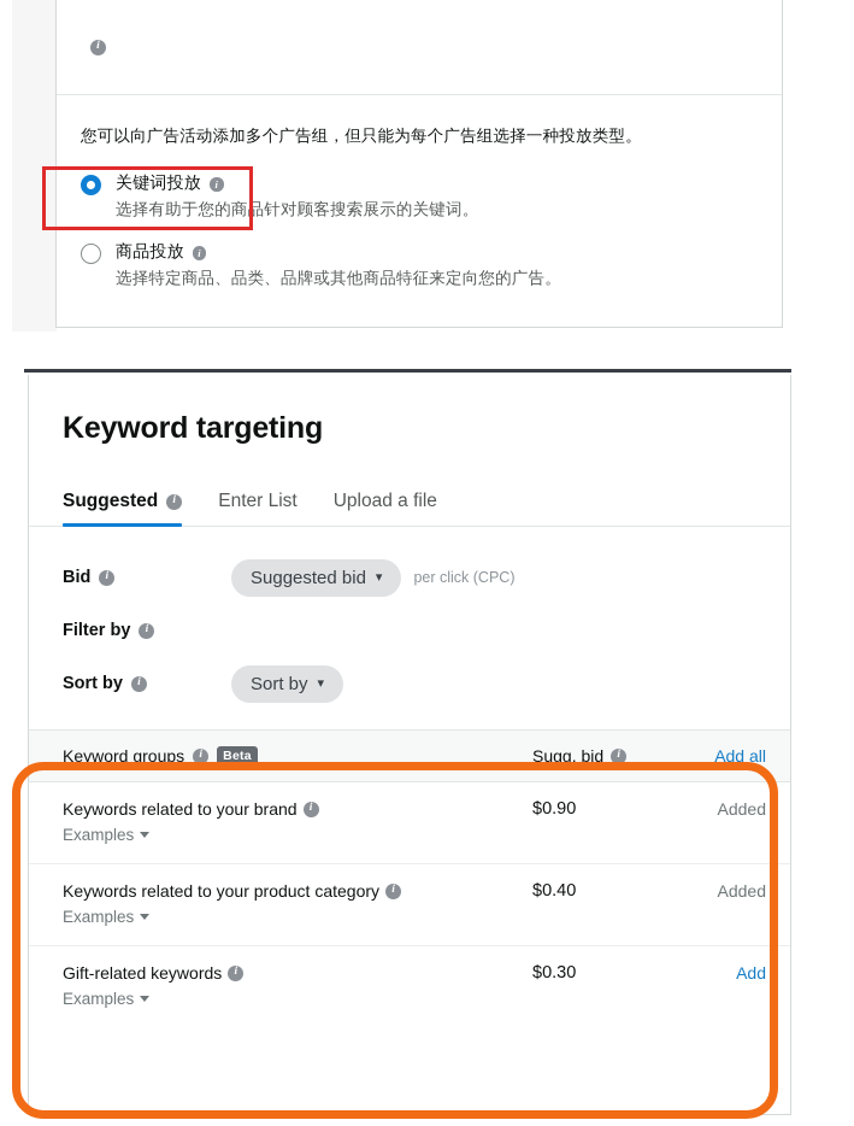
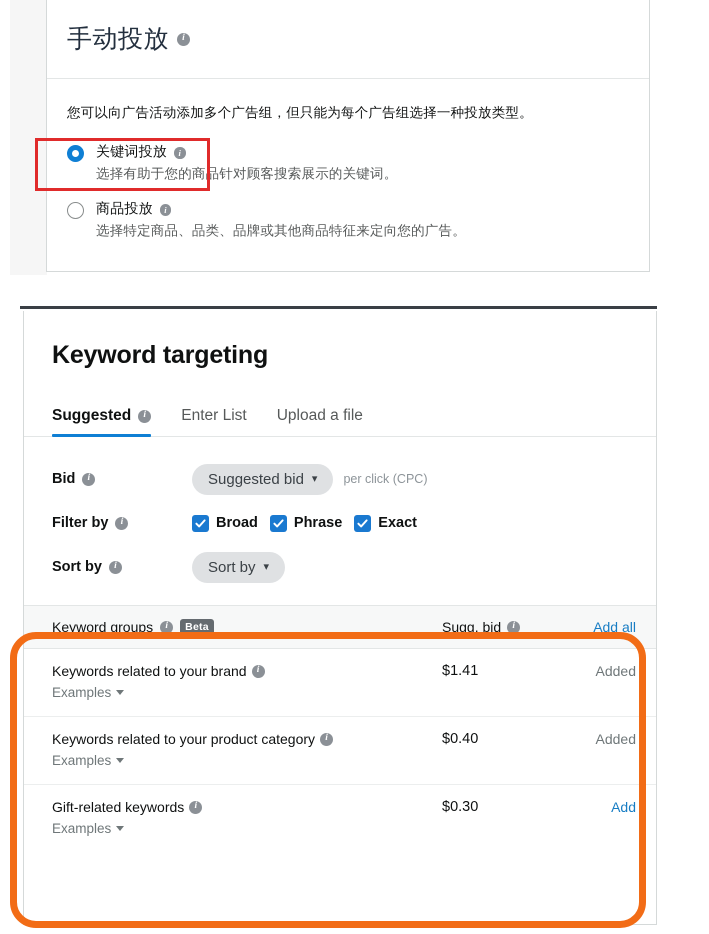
+ 手动投放
  i
  您可以向广告活动添加多个广告组，但只能为每个广告组选择一种投放类型。
  关键词投放
  i
  选择有助于您的商品针对顾客搜索展示的关键词。
  商品投放
  i
  选择特定商品、品类、品牌或其他商品特征来定向您的广告。
  Keyword targeting
  Suggested
  i
  Enter List
  Upload a file
  Bid
  i
  Suggested bid
  ▾
  per click (CPC)
  Filter by
  i
+ Broad
+ Phrase
+ Exact
  Sort by
  i
  Sort by
  ▾
  Keyword groups
  i
  Beta
  Sugg. bid
  i
  Add all
  Keywords related to your brand
  i
  Examples
- $0.90
+ $1.41
  Added
  Keywords related to your product category
  i
  Examples
  $0.40
  Added
  Gift-related keywords
  i
  Examples
  $0.30
  Add
